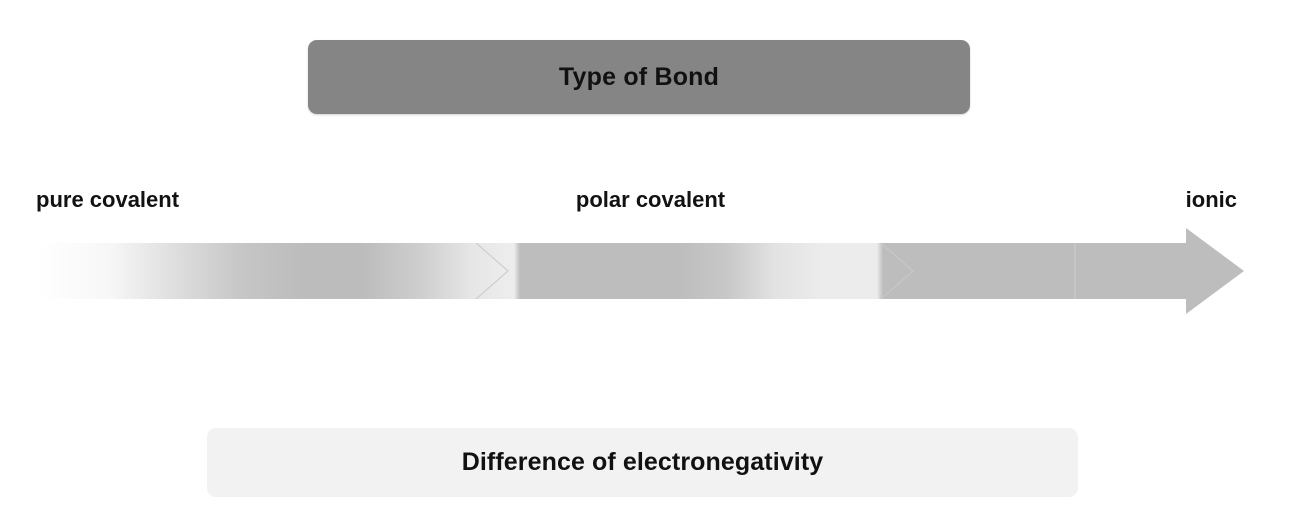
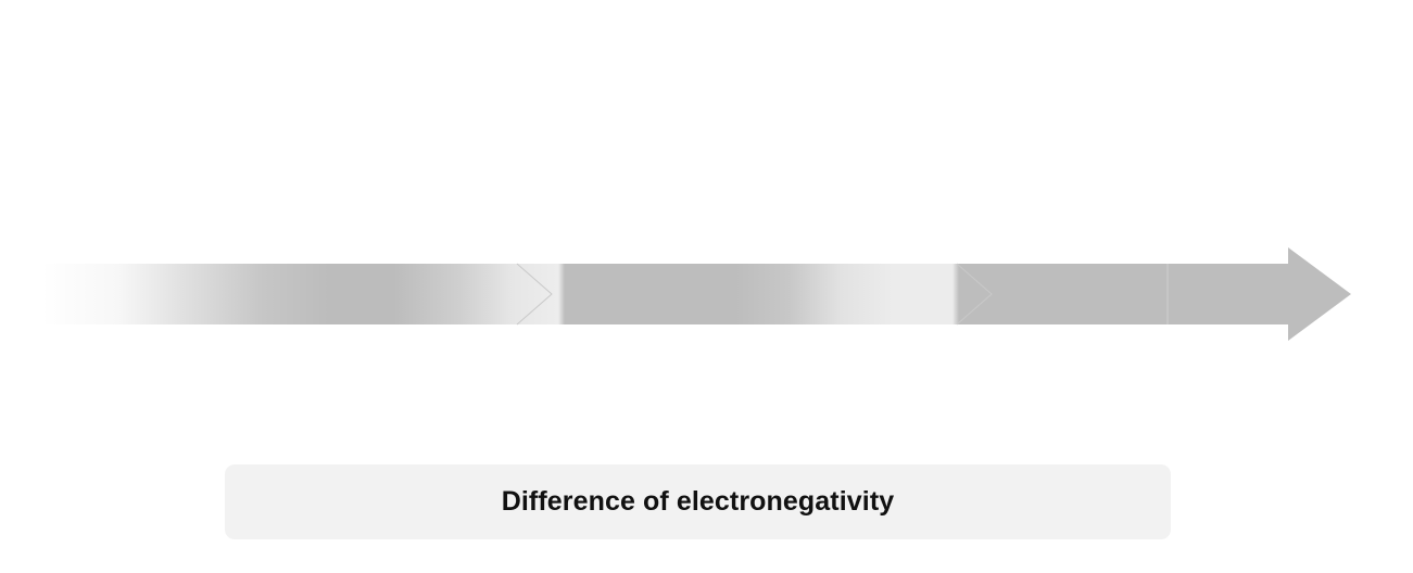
- Type of Bond
- pure covalent
- polar covalent
- ionic
  Difference of electronegativity
